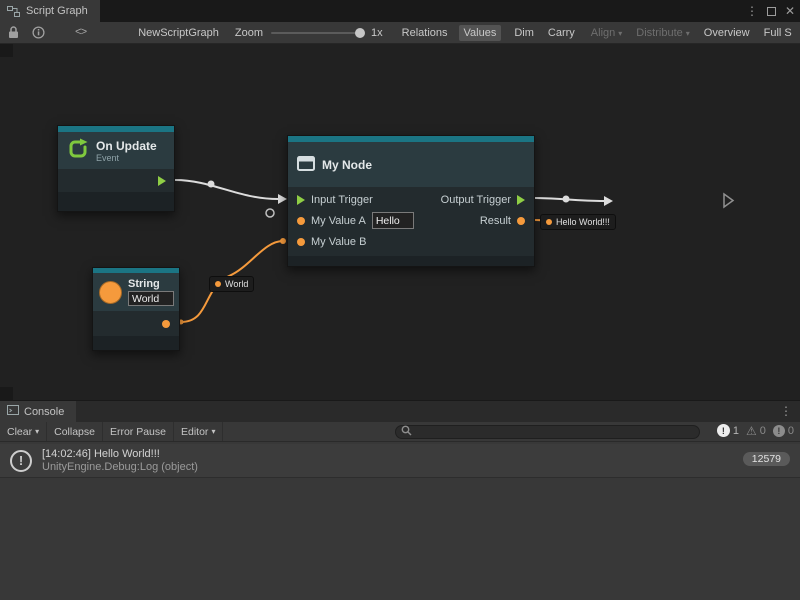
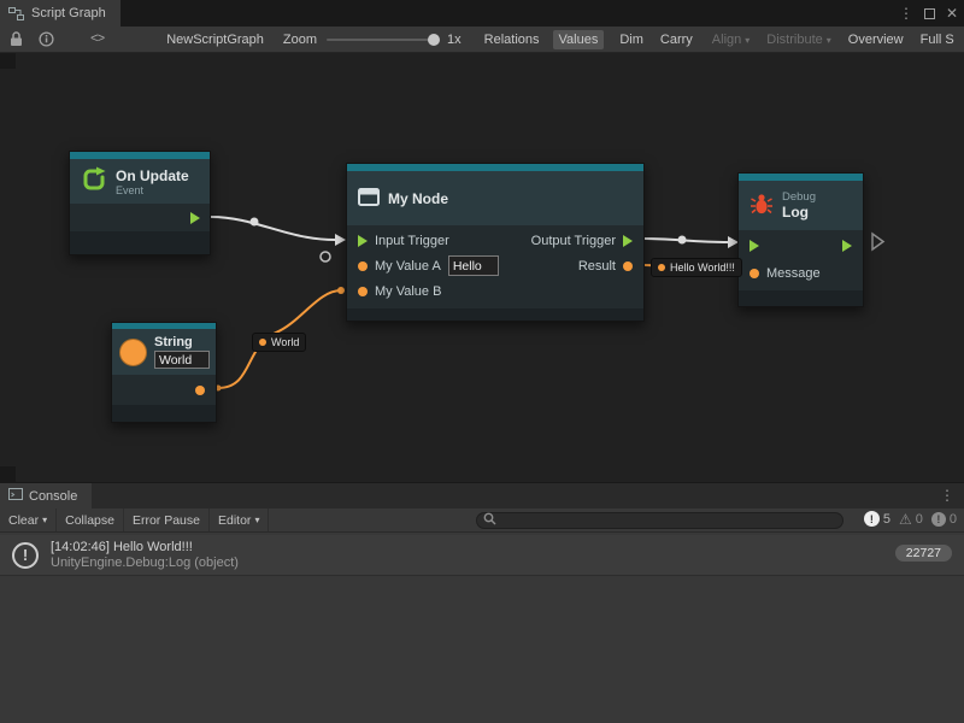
  Script Graph
  ⋮
  ✕
  <>
  NewScriptGraph
  Zoom
  1x
  Relations
  Values
  Dim
  Carry
  Align
  Distribute
  Overview
  Full S
  On Update
  Event
  My Node
  Input Trigger
  Output Trigger
  My Value A
  Hello
  Result
  My Value B
  String
  World
+ Debug
+ Log
+ Message
  World
  Hello World!!!
  Console
  ⋮
  Clear
  Collapse
  Error Pause
  Editor
  !
- 1
+ 5
  ⚠
  0
  0
  !
  [14:02:46] Hello World!!!
  UnityEngine.Debug:Log (object)
- 12579
+ 22727
